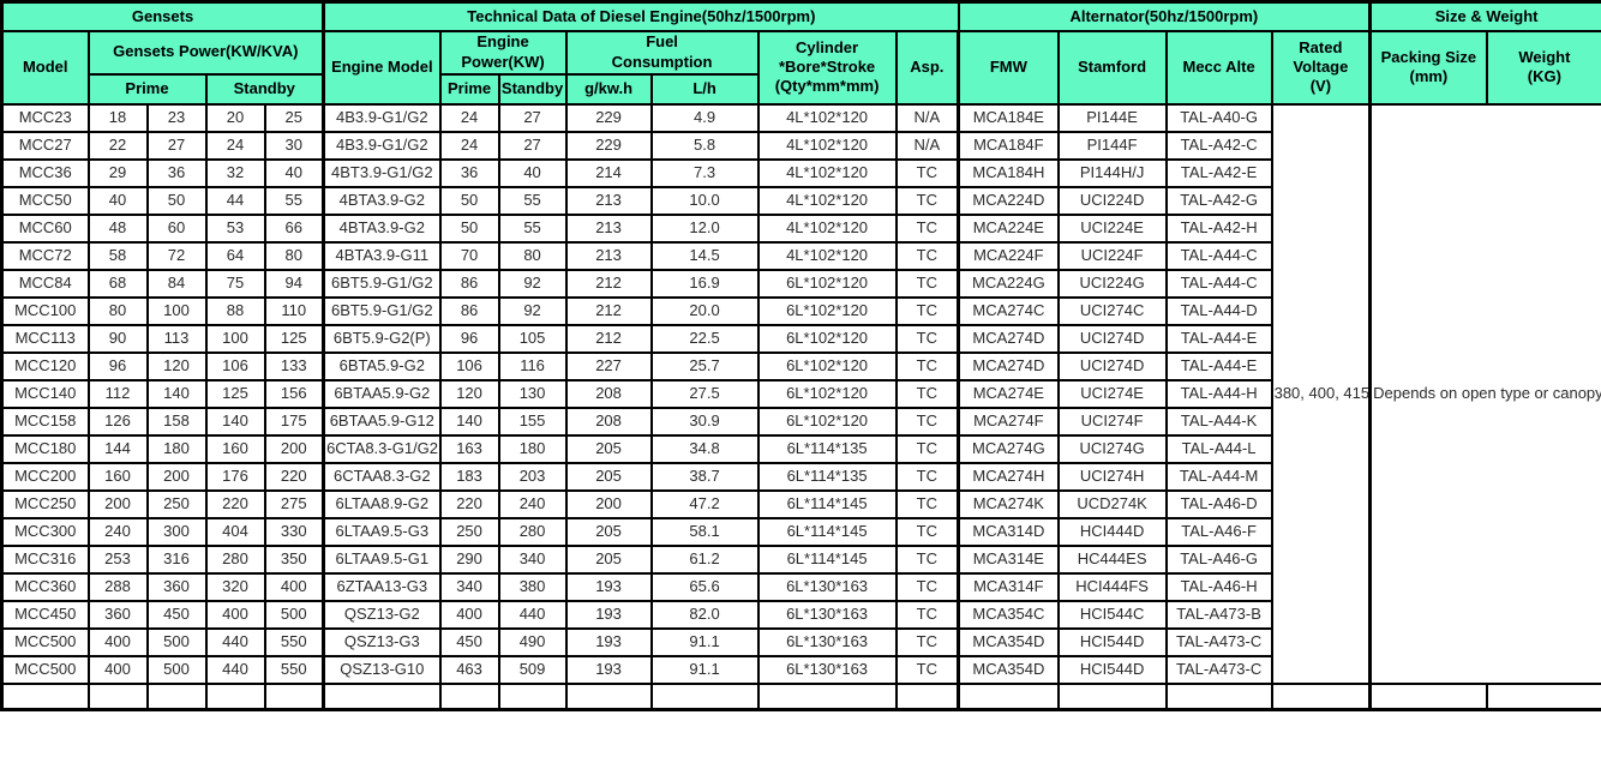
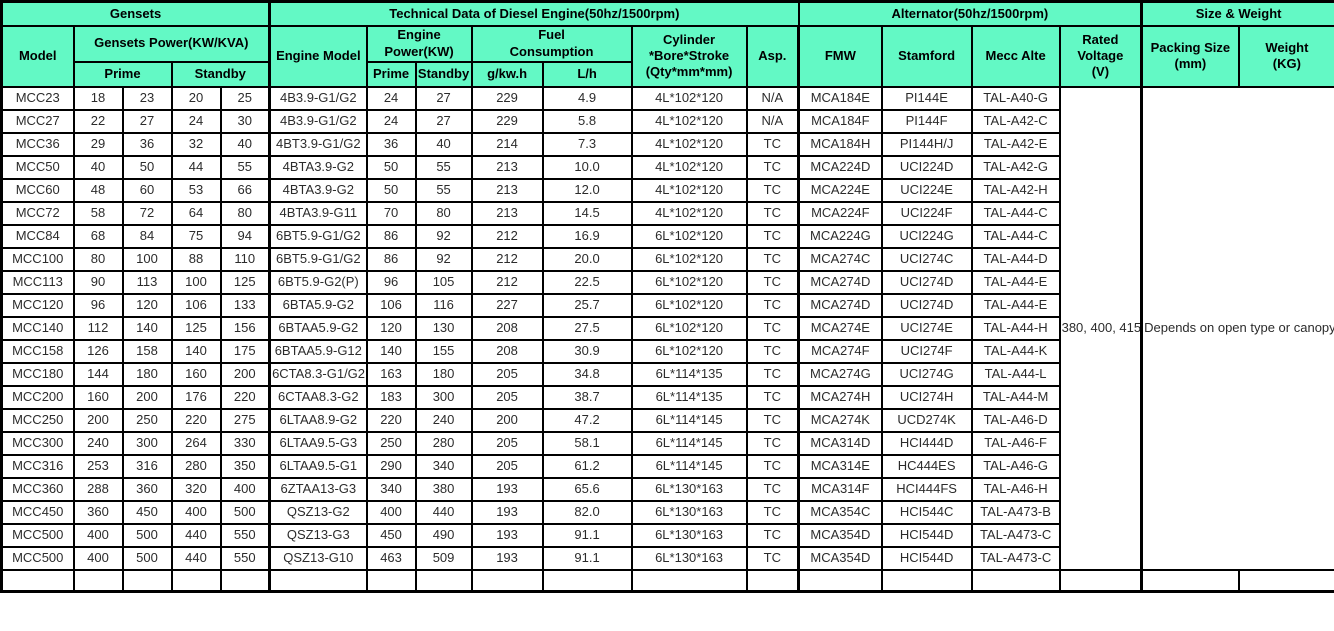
  Gensets	Technical Data of Diesel Engine(50hz/1500rpm)	Alternator(50hz/1500rpm)	Size & Weight
  Model	Gensets Power(KW/KVA)	Engine Model	Engine Power(KW)	Fuel Consumption	Cylinder *Bore*Stroke (Qty*mm*mm)	Asp.	FMW	Stamford	Mecc Alte	Rated Voltage (V)	Packing Size (mm)	Weight (KG)
  Prime	Standby	Prime	Standby	g/kw.h	L/h
  MCC27	22	27	24	30	4B3.9-G1/G2	24	27	229	5.8	4L*102*120	N/A	MCA184F	PI144F	TAL-A42-C
  MCC36	29	36	32	40	4BT3.9-G1/G2	36	40	214	7.3	4L*102*120	TC	MCA184H	PI144H/J	TAL-A42-E
  MCC50	40	50	44	55	4BTA3.9-G2	50	55	213	10.0	4L*102*120	TC	MCA224D	UCI224D	TAL-A42-G
  MCC60	48	60	53	66	4BTA3.9-G2	50	55	213	12.0	4L*102*120	TC	MCA224E	UCI224E	TAL-A42-H
  MCC72	58	72	64	80	4BTA3.9-G11	70	80	213	14.5	4L*102*120	TC	MCA224F	UCI224F	TAL-A44-C
  MCC84	68	84	75	94	6BT5.9-G1/G2	86	92	212	16.9	6L*102*120	TC	MCA224G	UCI224G	TAL-A44-C
  MCC100	80	100	88	110	6BT5.9-G1/G2	86	92	212	20.0	6L*102*120	TC	MCA274C	UCI274C	TAL-A44-D
  MCC113	90	113	100	125	6BT5.9-G2(P)	96	105	212	22.5	6L*102*120	TC	MCA274D	UCI274D	TAL-A44-E
  MCC120	96	120	106	133	6BTA5.9-G2	106	116	227	25.7	6L*102*120	TC	MCA274D	UCI274D	TAL-A44-E
  MCC140	112	140	125	156	6BTAA5.9-G2	120	130	208	27.5	6L*102*120	TC	MCA274E	UCI274E	TAL-A44-H
  MCC158	126	158	140	175	6BTAA5.9-G12	140	155	208	30.9	6L*102*120	TC	MCA274F	UCI274F	TAL-A44-K
  MCC180	144	180	160	200	6CTA8.3-G1/G2	163	180	205	34.8	6L*114*135	TC	MCA274G	UCI274G	TAL-A44-L
- MCC200	160	200	176	220	6CTAA8.3-G2	183	203	205	38.7	6L*114*135	TC	MCA274H	UCI274H	TAL-A44-M
+ MCC200	160	200	176	220	6CTAA8.3-G2	183	300	205	38.7	6L*114*135	TC	MCA274H	UCI274H	TAL-A44-M
  MCC250	200	250	220	275	6LTAA8.9-G2	220	240	200	47.2	6L*114*145	TC	MCA274K	UCD274K	TAL-A46-D
- MCC300	240	300	404	330	6LTAA9.5-G3	250	280	205	58.1	6L*114*145	TC	MCA314D	HCI444D	TAL-A46-F
+ MCC300	240	300	264	330	6LTAA9.5-G3	250	280	205	58.1	6L*114*145	TC	MCA314D	HCI444D	TAL-A46-F
  MCC316	253	316	280	350	6LTAA9.5-G1	290	340	205	61.2	6L*114*145	TC	MCA314E	HC444ES	TAL-A46-G
  MCC360	288	360	320	400	6ZTAA13-G3	340	380	193	65.6	6L*130*163	TC	MCA314F	HCI444FS	TAL-A46-H
  MCC450	360	450	400	500	QSZ13-G2	400	440	193	82.0	6L*130*163	TC	MCA354C	HCI544C	TAL-A473-B
  MCC500	400	500	440	550	QSZ13-G3	450	490	193	91.1	6L*130*163	TC	MCA354D	HCI544D	TAL-A473-C
  MCC500	400	500	440	550	QSZ13-G10	463	509	193	91.1	6L*130*163	TC	MCA354D	HCI544D	TAL-A473-C
